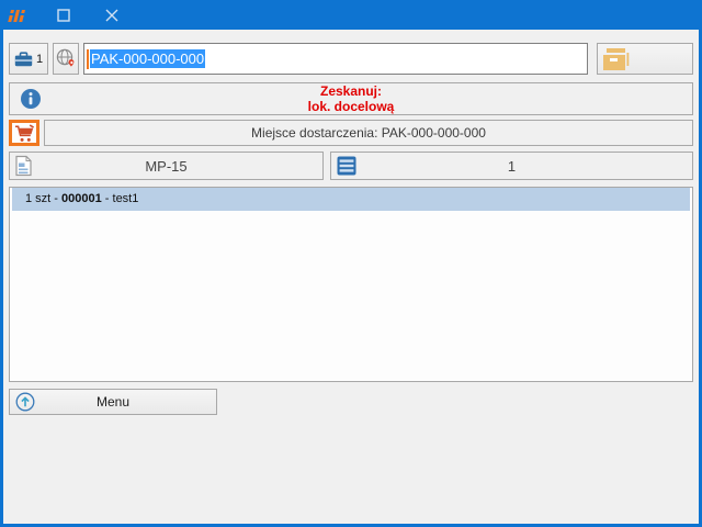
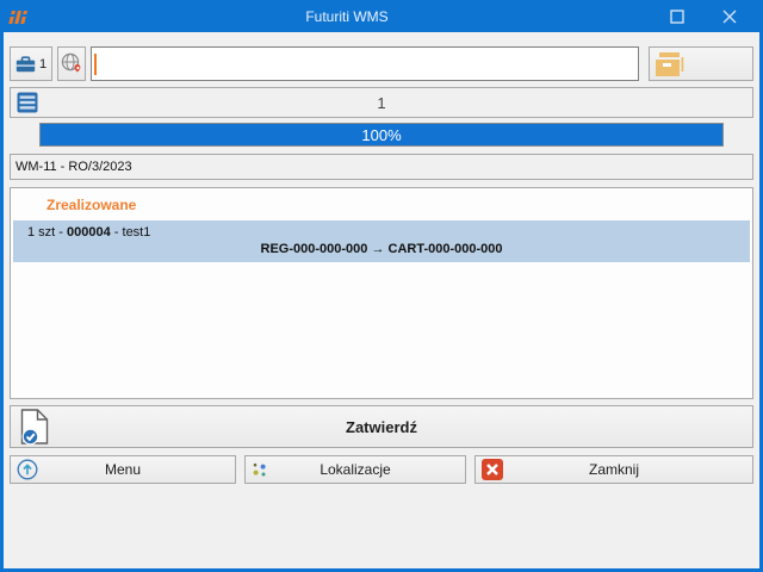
+ Futuriti WMS
  1
- PAK-000-000-000
- Zeskanuj:
- lok. docelową
- Miejsce dostarczenia: PAK-000-000-000
- MP-15
  1
+ 100%
+ WM-11 - RO/3/2023
+ Zrealizowane
- 1 szt - 000001 - test1
+ 1 szt - 000004 - test1
+ REG-000-000-000 → CART-000-000-000
+ Zatwierdź
  Menu
+ Lokalizacje
+ Zamknij
